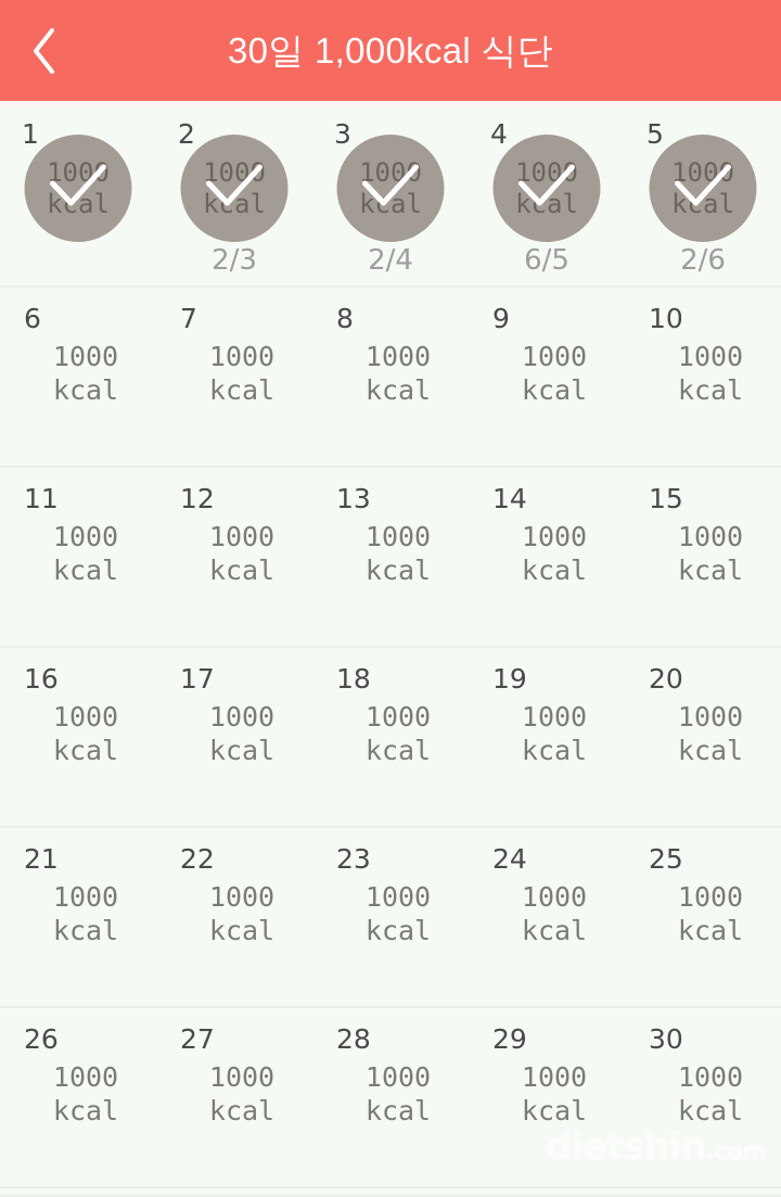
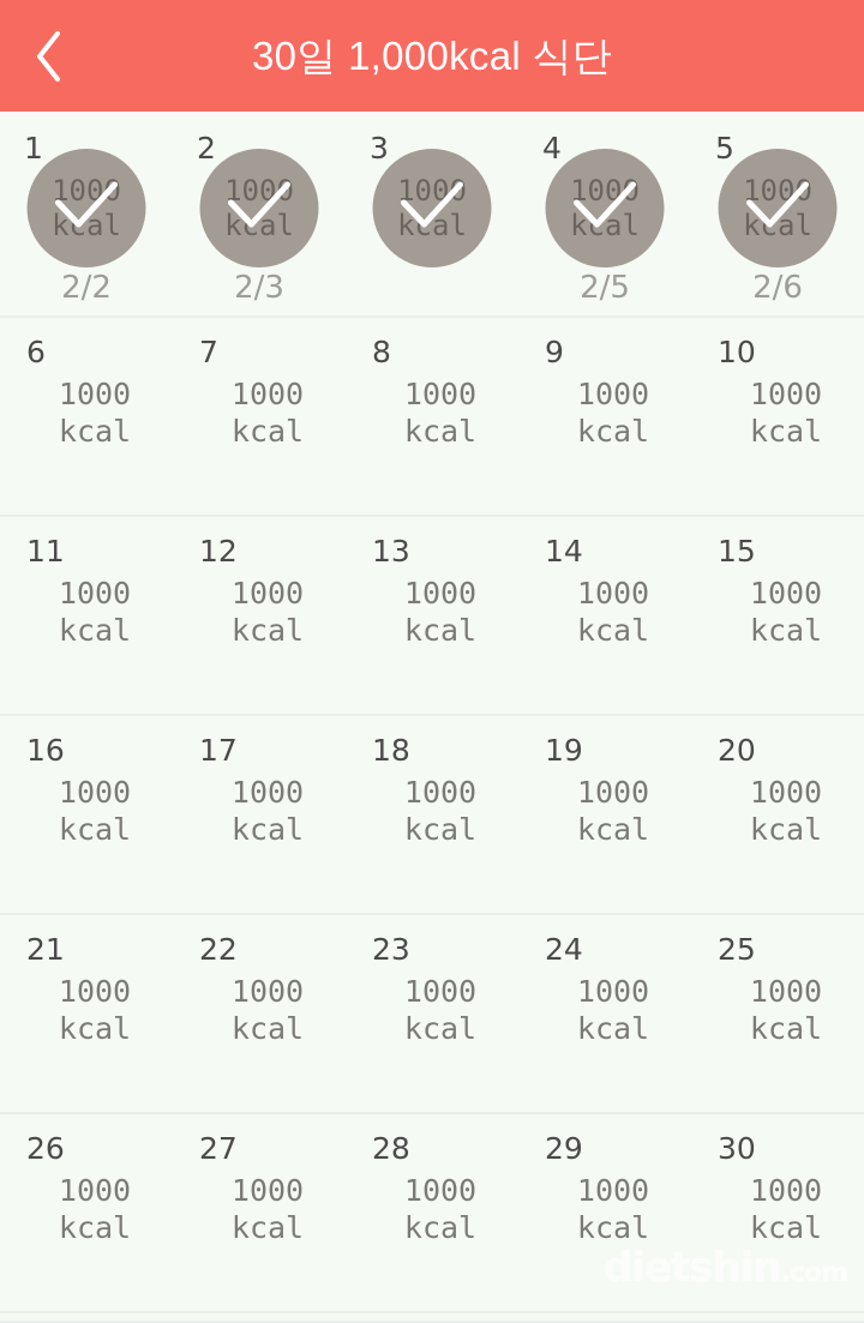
  30일 1,000kcal 식단
  1
  100
  kal
+ 2/2
  2
  100
  kal
  2/3
  3
  100
  kal
- 2/4
  4
  100
  kal
- 6/5
+ 2/5
  5
  100
  kal
  2/6
  6
  1000
  kcal
  7
  1000
  kcal
  8
  1000
  kcal
  9
  1000
  kcal
  10
  1000
  kcal
  11
  1000
  kcal
  12
  1000
  kcal
  13
  1000
  kcal
  14
  1000
  kcal
  15
  1000
  kcal
  16
  1000
  kcal
  17
  1000
  kcal
  18
  1000
  kcal
  19
  1000
  kcal
  20
  1000
  kcal
  21
  1000
  kcal
  22
  1000
  kcal
  23
  1000
  kcal
  24
  1000
  kcal
  25
  1000
  kcal
  26
  1000
  kcal
  27
  1000
  kcal
  28
  1000
  kcal
  29
  1000
  kcal
  30
  1000
  kcal
